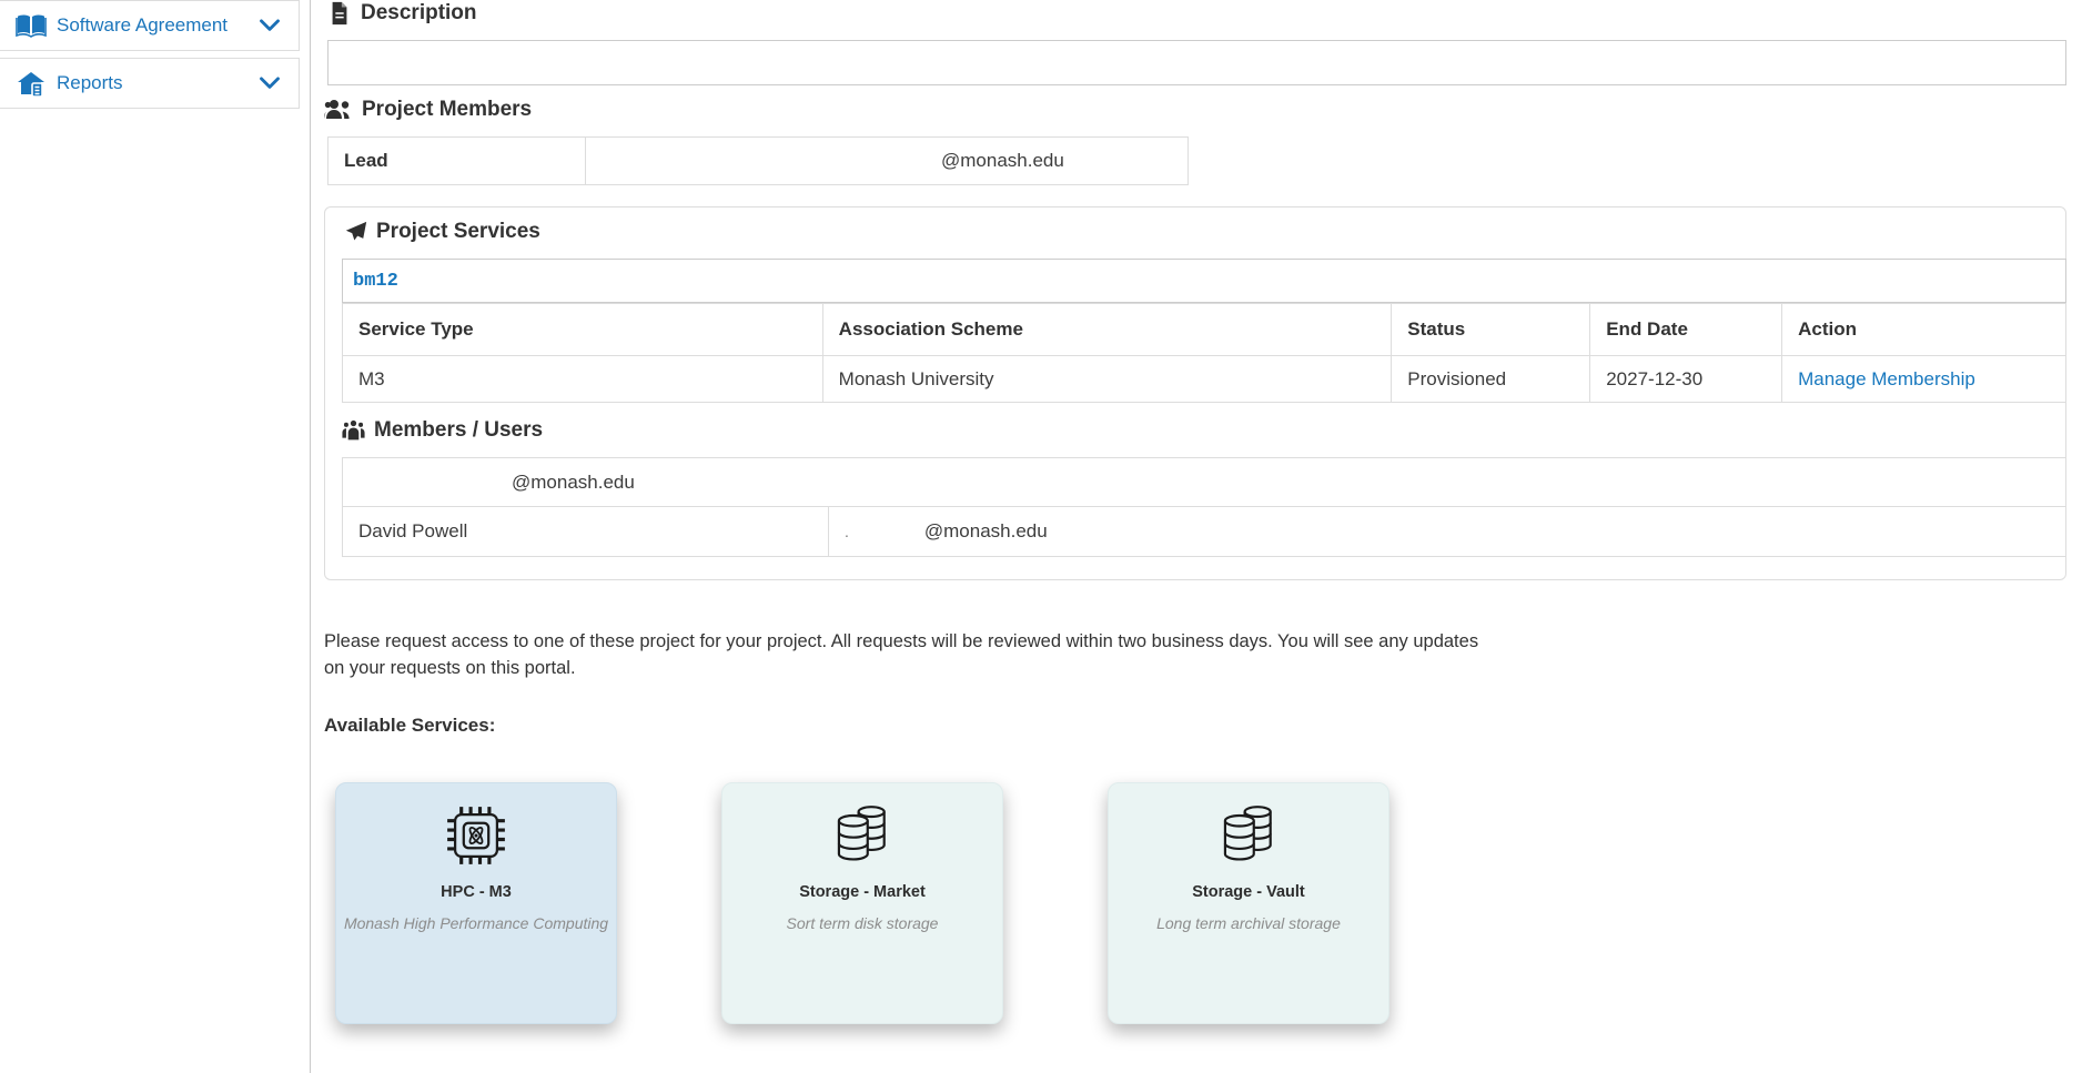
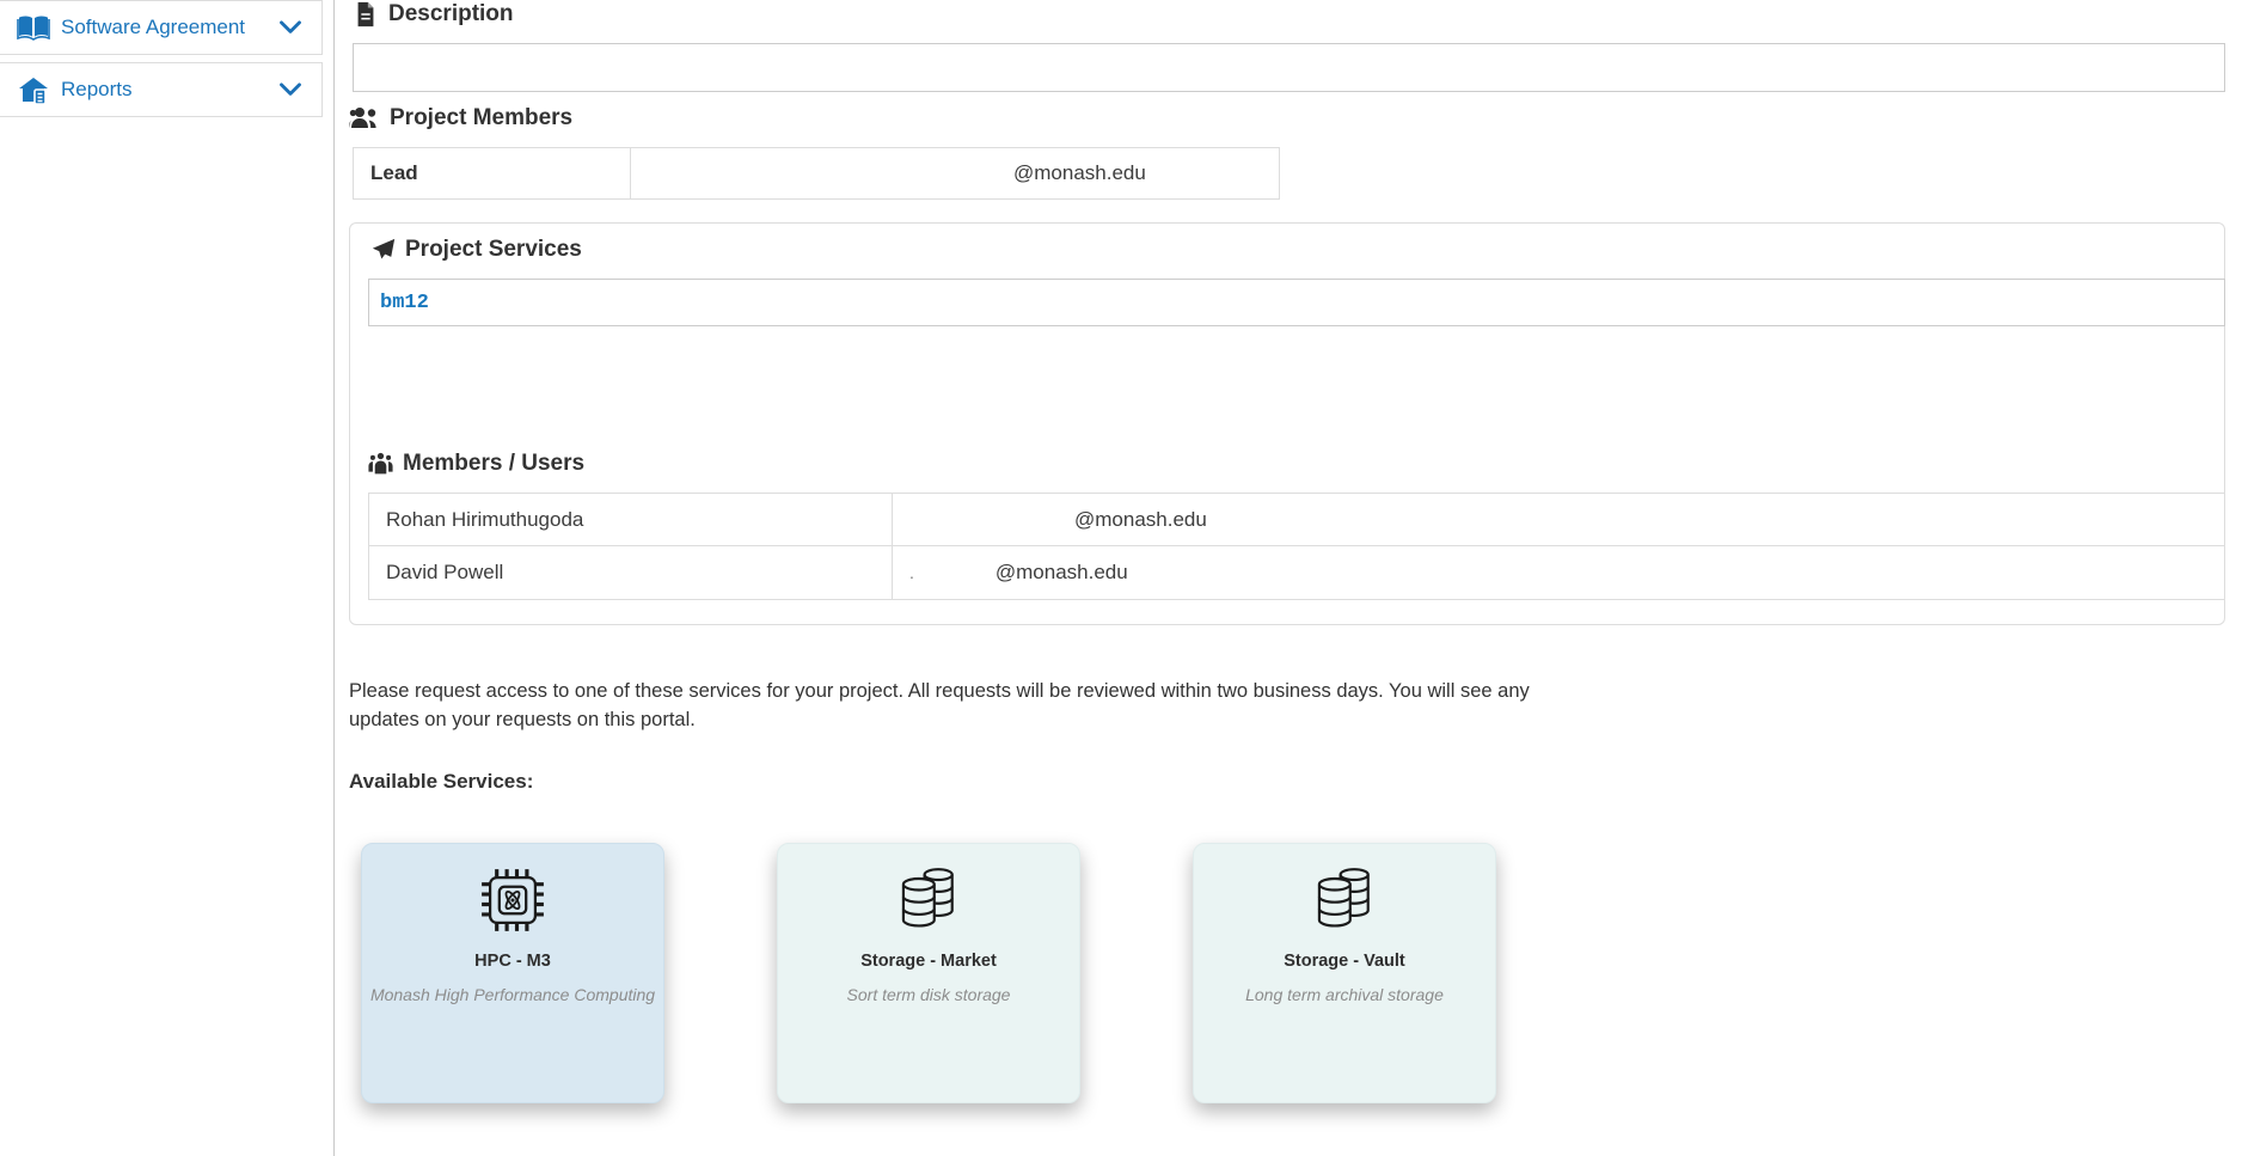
  Software Agreement
  Reports
  Description
  Project Members
  Lead
  @monash.edu
  Project Services
  bm12
- Service Type	Association Scheme	Status	End Date	Action
- M3	Monash University	Provisioned	2027-12-30	Manage Membership
  Members / Users
+ Rohan Hirimuthugoda
  @monash.edu
  David Powell
  .
  @monash.edu
- Please request access to one of these project for your project. All requests will be reviewed within two business days. You will see any updates on your requests on this portal.
+ Please request access to one of these services for your project. All requests will be reviewed within two business days. You will see any updates on your requests on this portal.
  Available Services:
  HPC - M3
  Monash High Performance Computing
  Storage - Market
  Sort term disk storage
  Storage - Vault
  Long term archival storage
